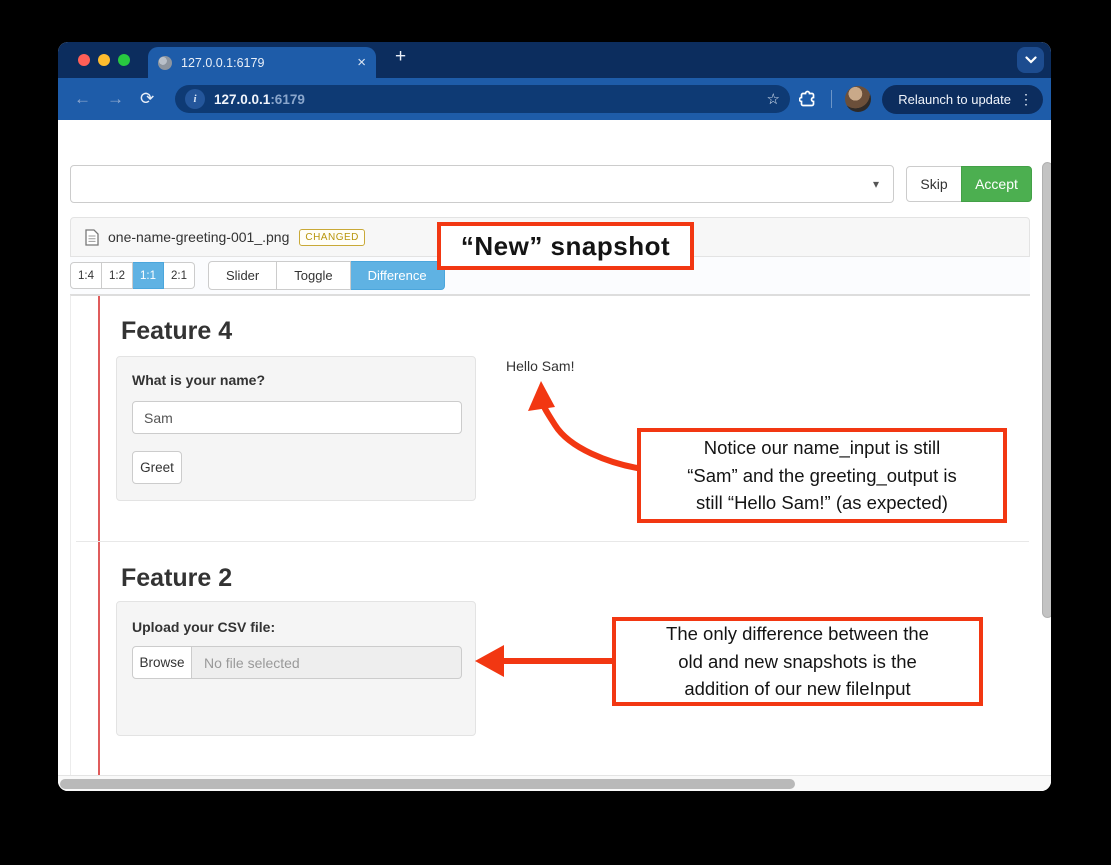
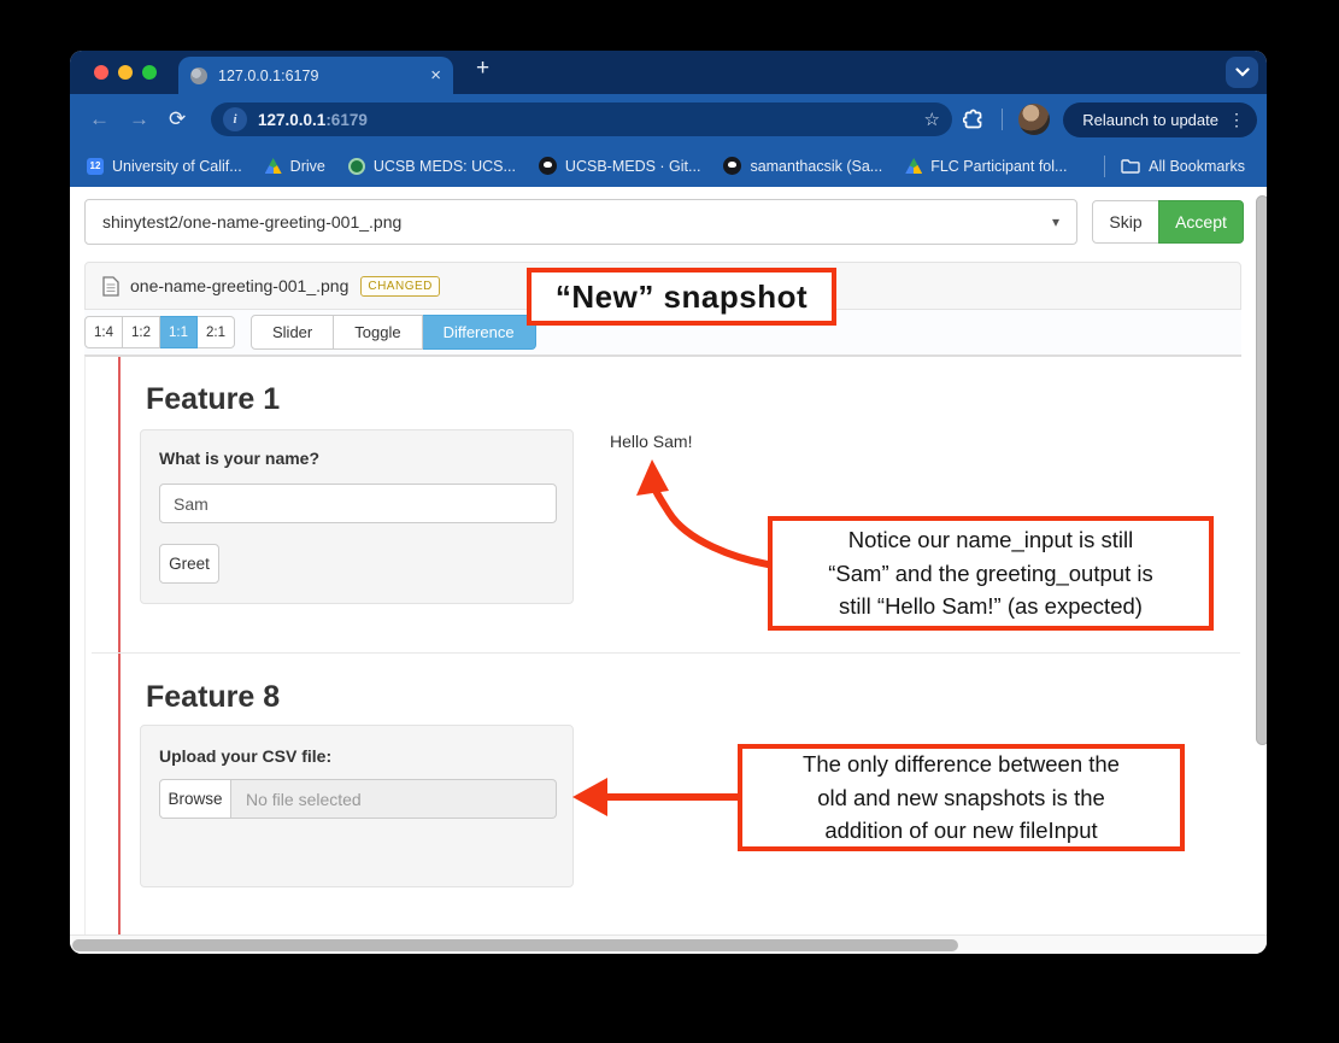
  127.0.0.1:6179
  ×
  +
  ←
  →
  ⟳
  i
  127.0.0.1
  :6179
  ☆
  Relaunch to update
  ⋮
+ 12
+ University of Calif...
+ Drive
+ UCSB MEDS: UCS...
+ UCSB-MEDS · Git...
+ samanthacsik (Sa...
+ FLC Participant fol...
+ All Bookmarks
+ shinytest2/one-name-greeting-001_.png
  ▾
  Skip
  Accept
  one-name-greeting-001_.png
  CHANGED
  1:4
  1:2
  1:1
  2:1
  Slider
  Toggle
  Difference
- Feature 4
+ Feature 1
  What is your name?
  Sam
  Greet
  Hello Sam!
- Feature 2
+ Feature 8
  Upload your CSV file:
  Browse
  No file selected
  “New” snapshot
  Notice our name_input is still
  “Sam” and the greeting_output is
  still “Hello Sam!” (as expected)
  The only difference between the
  old and new snapshots is the
  addition of our new fileInput
